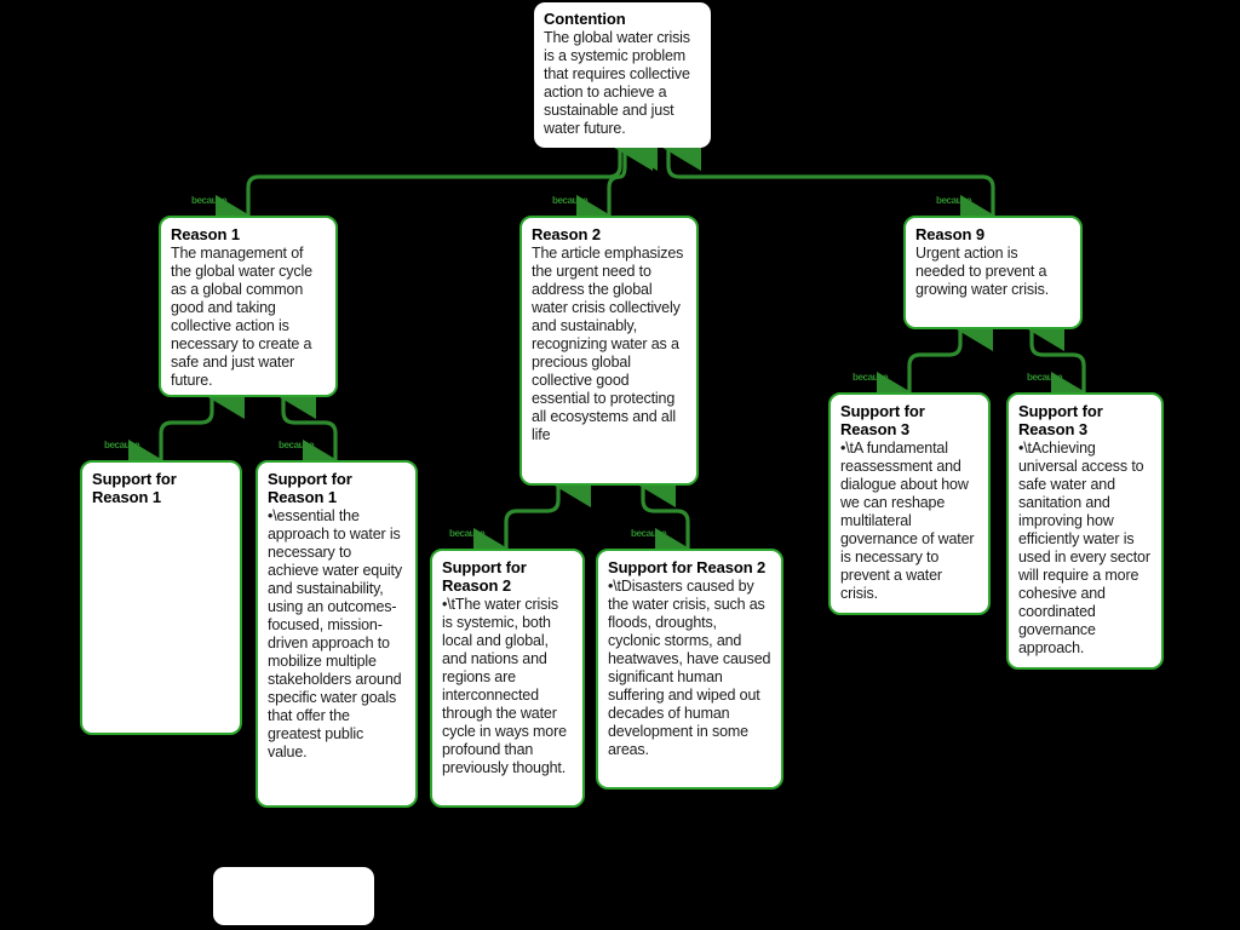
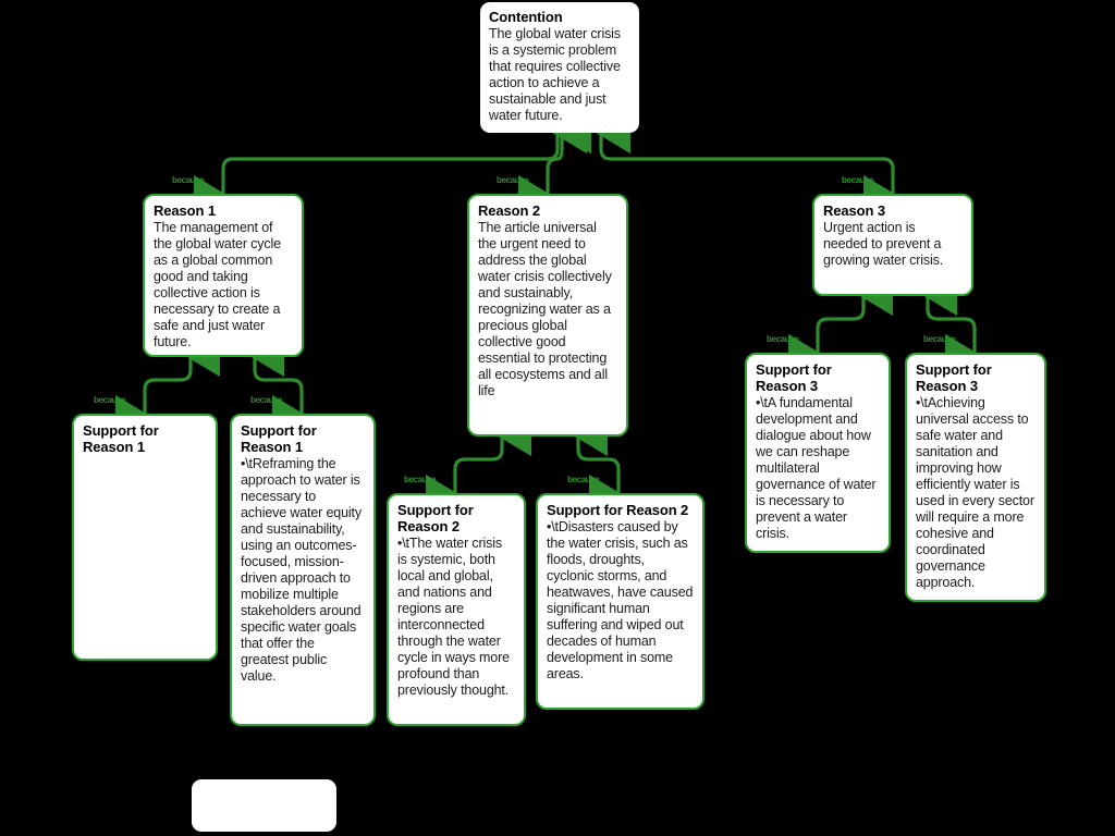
  because
  because
  because
  because
  because
  because
  because
  because
  because
  Contention
  The global water crisis is a systemic problem that requires collective action to achieve a sustainable and just water future.
  Reason 1
  The management of the global water cycle as a global common good and taking collective action is necessary to create a safe and just water future.
  Reason 2
- The article emphasizes the urgent need to address the global water crisis collectively and sustainably, recognizing water as a precious global collective good essential to protecting all ecosystems and all life
+ The article universal the urgent need to address the global water crisis collectively and sustainably, recognizing water as a precious global collective good essential to protecting all ecosystems and all life
- Reason 9
+ Reason 3
  Urgent action is needed to prevent a growing water crisis.
  Support for Reason 1
  Support for Reason 1
- •\essential the approach to water is necessary to achieve water equity and sustainability, using an outcomes-focused, mission-driven approach to mobilize multiple stakeholders around specific water goals that offer the greatest public value.
+ •\tReframing the approach to water is necessary to achieve water equity and sustainability, using an outcomes-focused, mission-driven approach to mobilize multiple stakeholders around specific water goals that offer the greatest public value.
  Support for Reason 2
  •\tThe water crisis is systemic, both local and global, and nations and regions are interconnected through the water cycle in ways more profound than previously thought.
  Support for Reason 2
  •\tDisasters caused by the water crisis, such as floods, droughts, cyclonic storms, and heatwaves, have caused significant human suffering and wiped out decades of human development in some areas.
  Support for Reason 3
- •\tA fundamental reassessment and dialogue about how we can reshape multilateral governance of water is necessary to prevent a water crisis.
+ •\tA fundamental development and dialogue about how we can reshape multilateral governance of water is necessary to prevent a water crisis.
  Support for Reason 3
  •\tAchieving universal access to safe water and sanitation and improving how efficiently water is used in every sector will require a more cohesive and coordinated governance approach.
